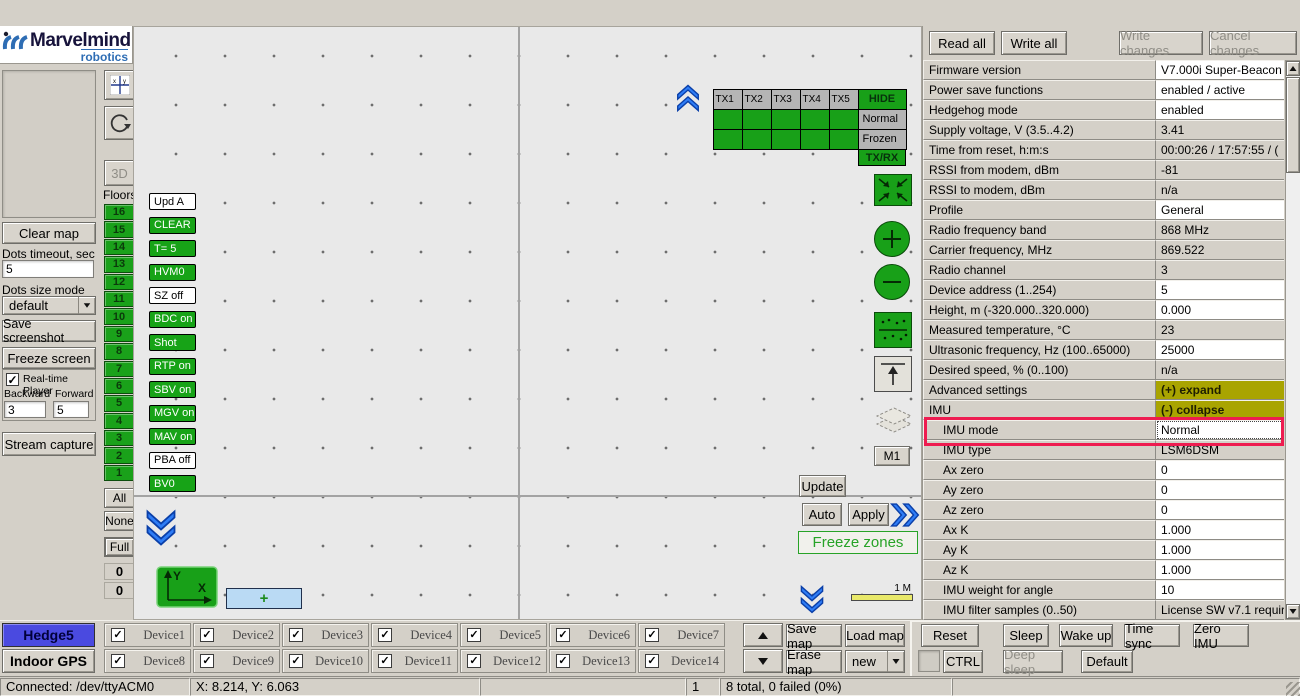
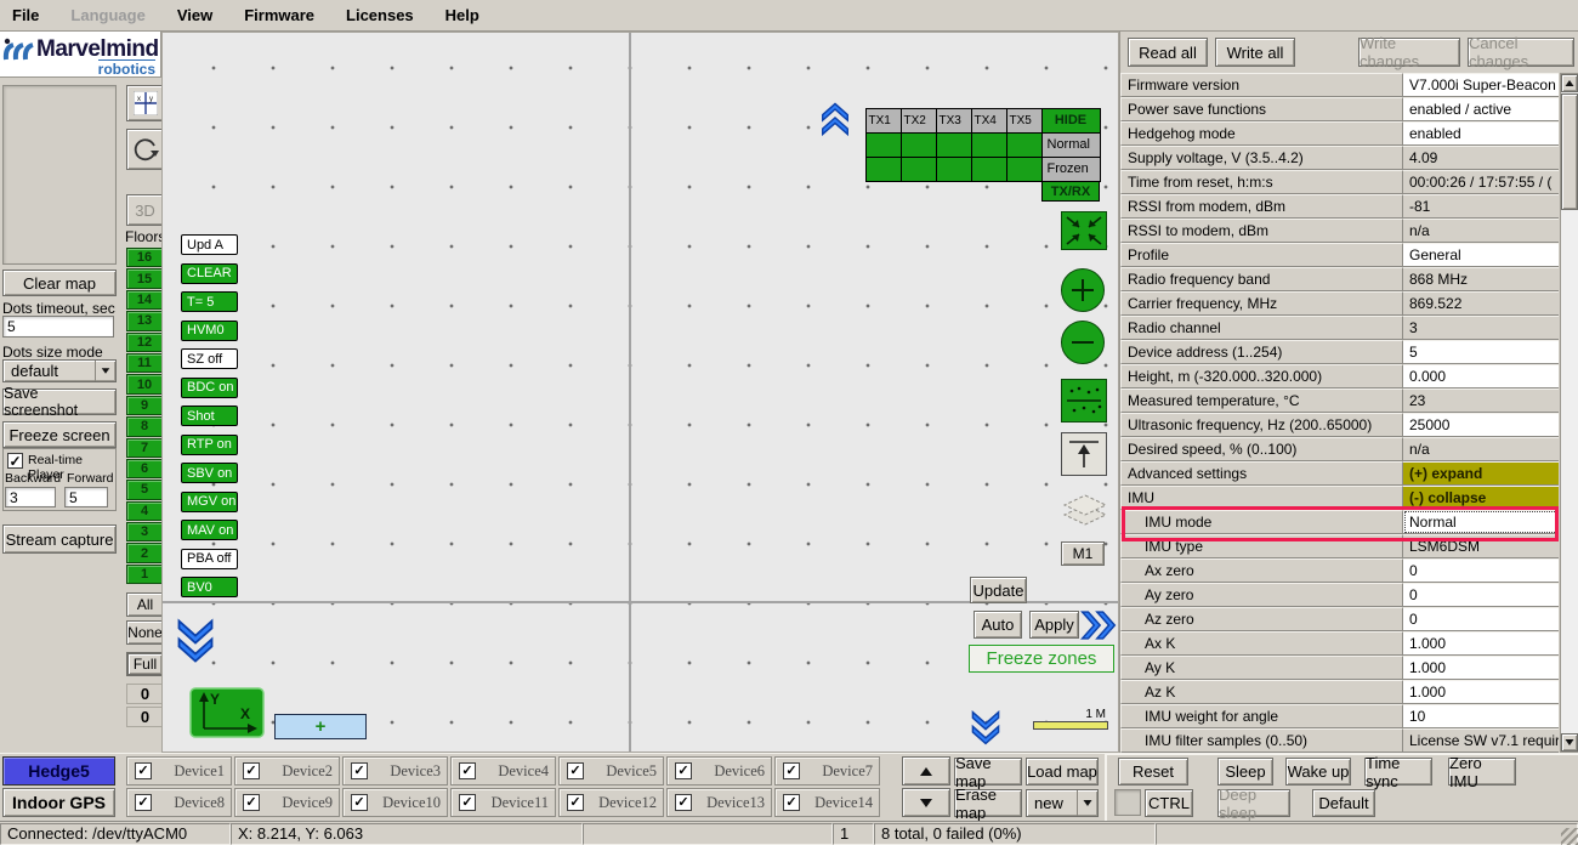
+ File
+ Language
+ View
+ Firmware
+ Licenses
+ Help
  Marvelmind
  robotics
  Clear map
  Dots timeout, sec
  5
  Dots size mode
  default
  Save screenshot
  Freeze screen
  ✓
  Real-time Player
  Backward
  Forward
  3
  5
  Stream capture
  3D
  Floor
  16
  15
  14
  13
  12
  11
  10
  9
  8
  7
  6
  5
  4
  3
  2
  1
  All
  None
  Full
  0
  0
  Upd A
  CLEAR
  T= 5
  HVM0
  SZ off
  BDC on
  Shot
  RTP on
  SBV on
  MGV on
  MAV on
  PBA off
  BV0
  TX1
  TX2
  TX3
  TX4
  TX5
  HIDE
  Normal
  Frozen
  TX/RX
  M1
  Update
  Auto
  Apply
  Freeze zones
  Y
  X
  +
  1 M
  Read all
  Write all
  Write changes
  Cancel changes
  Firmware version
  V7.000i Super-Beacon
  Power save functions
  enabled / active
  Hedgehog mode
  enabled
  Supply voltage, V (3.5..4.2)
- 3.41
+ 4.09
  Time from reset, h:m:s
  00:00:26 / 17:57:55 / (
  RSSI from modem, dBm
  -81
  RSSI to modem, dBm
  n/a
  Profile
  General
  Radio frequency band
  868 MHz
  Carrier frequency, MHz
  869.522
  Radio channel
  3
  Device address (1..254)
  5
  Height, m (-320.000..320.000)
  0.000
  Measured temperature, °C
  23
- Ultrasonic frequency, Hz (100..65000)
+ Ultrasonic frequency, Hz (200..65000)
  25000
  Desired speed, % (0..100)
  n/a
  Advanced settings
  (+) expand
  IMU
  (-) collapse
  IMU mode
  Normal
  IMU type
  LSM6DSM
  Ax zero
  0
  Ay zero
  0
  Az zero
  0
  Ax K
  1.000
  Ay K
  1.000
  Az K
  1.000
  IMU weight for angle
  10
  IMU filter samples (0..50)
  License SW v7.1 requir
  Hedge5
  Indoor GPS
  ✓
  Device1
  ✓
  Device2
  ✓
  Device3
  ✓
  Device4
  ✓
  Device5
  ✓
  Device6
  ✓
  Device7
  ✓
  Device8
  ✓
  Device9
  ✓
  Device10
  ✓
  Device11
  ✓
  Device12
  ✓
  Device13
  ✓
  Device14
  Save map
  Load map
  Erase map
  new
  Reset
  Sleep
  Wake up
  Time sync
  Zero IMU
  CTRL
  Deep sleep
  Default
  Connected: /dev/ttyACM0
  X: 8.214, Y: 6.063
  1
  8 total, 0 failed (0%)
